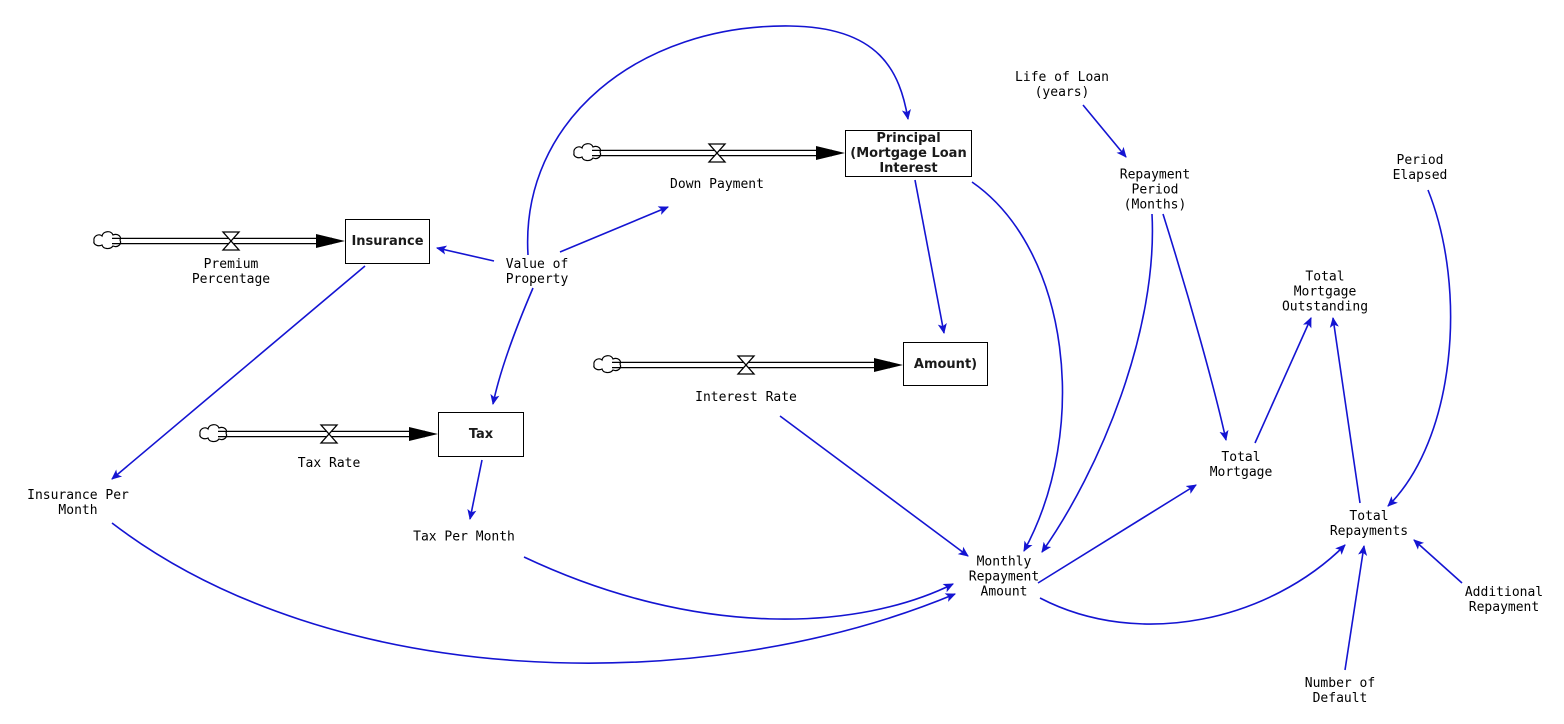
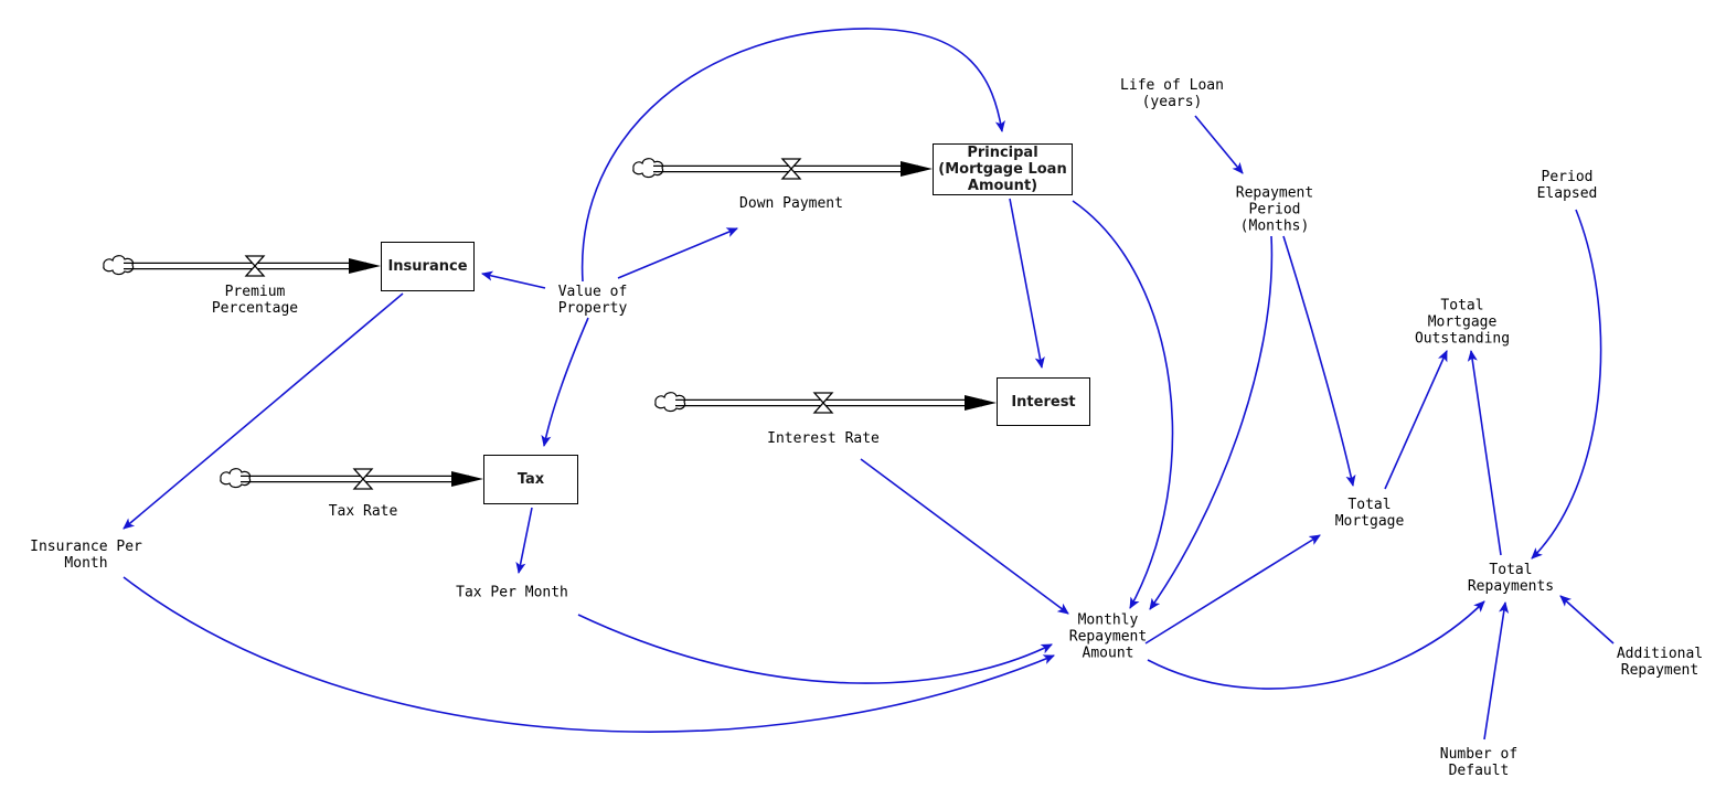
  Insurance
  Principal
  (Mortgage Loan
- Interest
+ Amount)
  Tax
- Amount)
+ Interest
  Value of
  Property
  Insurance Per
  Month
  Tax Per Month
  Life of Loan
  (years)
  Repayment
  Period
  (Months)
  Period
  Elapsed
  Total
  Mortgage
  Outstanding
  Total
  Mortgage
  Monthly
  Repayment
  Amount
  Total
  Repayments
  Number of
  Default
  Additional
  Repayment
  Premium
  Percentage
  Down Payment
  Tax Rate
  Interest Rate
